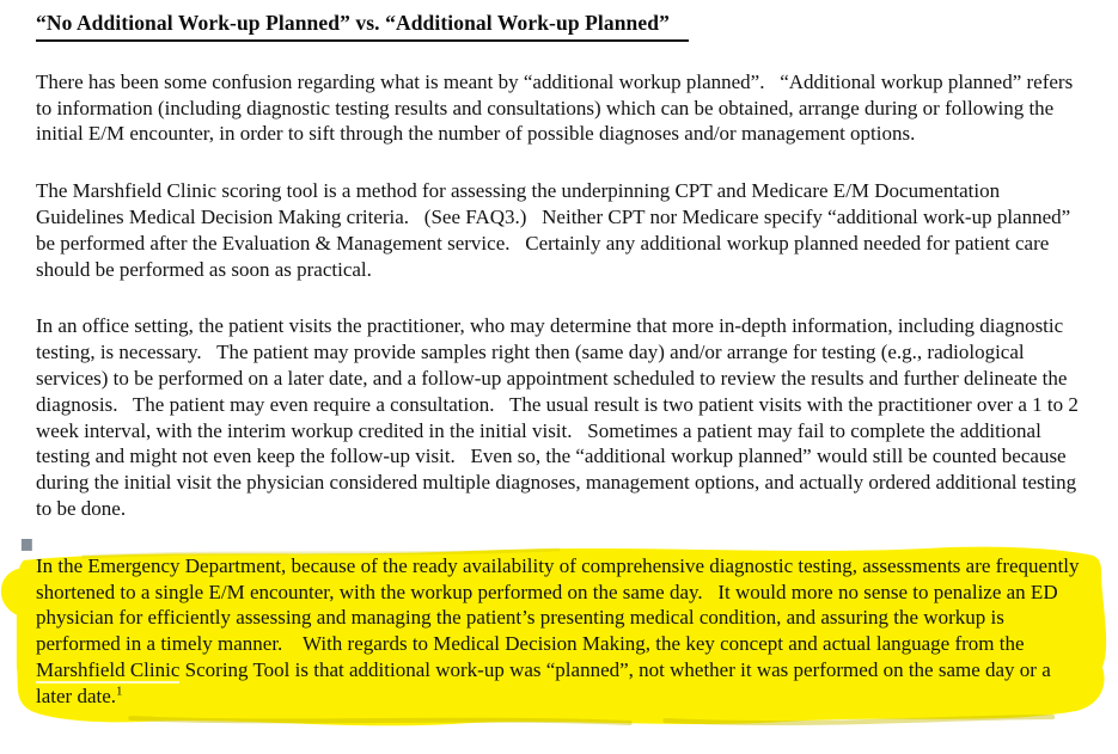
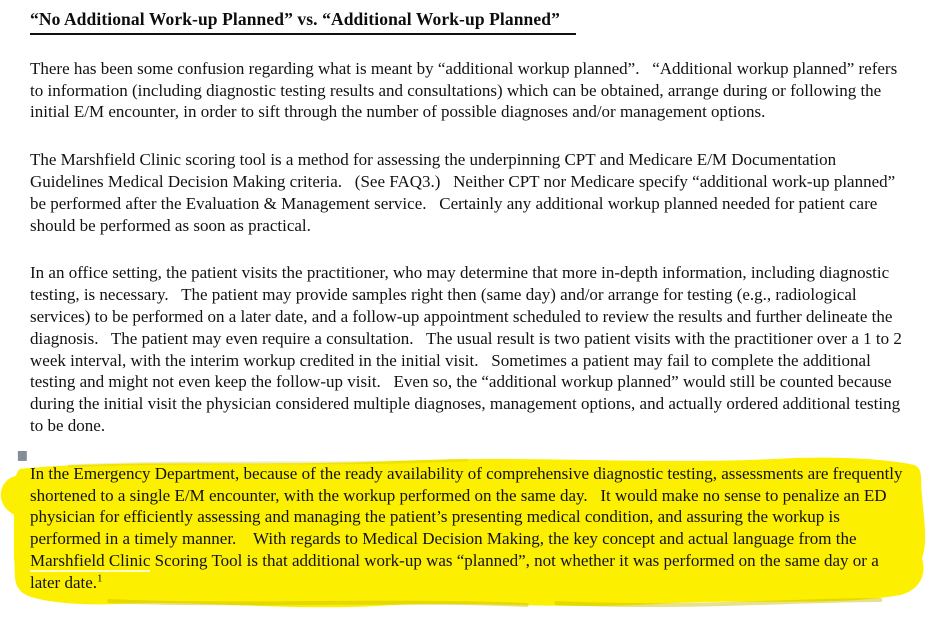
  “No Additional Work-up Planned” vs. “Additional Work-up Planned”
  There has been some confusion regarding what is meant by “additional workup planned”. “Additional workup planned” refers to information (including diagnostic testing results and consultations) which can be obtained, arrange during or following the initial E/M encounter, in order to sift through the number of possible diagnoses and/or management options.
  The Marshfield Clinic scoring tool is a method for assessing the underpinning CPT and Medicare E/M Documentation Guidelines Medical Decision Making criteria. (See FAQ3.) Neither CPT nor Medicare specify “additional work-up planned” be performed after the Evaluation & Management service. Certainly any additional workup planned needed for patient care should be performed as soon as practical.
  In an office setting, the patient visits the practitioner, who may determine that more in-depth information, including diagnostic testing, is necessary. The patient may provide samples right then (same day) and/or arrange for testing (e.g., radiological services) to be performed on a later date, and a follow-up appointment scheduled to review the results and further delineate the diagnosis. The patient may even require a consultation. The usual result is two patient visits with the practitioner over a 1 to 2 week interval, with the interim workup credited in the initial visit. Sometimes a patient may fail to complete the additional testing and might not even keep the follow-up visit. Even so, the “additional workup planned” would still be counted because during the initial visit the physician considered multiple diagnoses, management options, and actually ordered additional testing to be done.
- In the Emergency Department, because of the ready availability of comprehensive diagnostic testing, assessments are frequently shortened to a single E/M encounter, with the workup performed on the same day. It would more no sense to penalize an ED physician for efficiently assessing and managing the patient’s presenting medical condition, and assuring the workup is performed in a timely manner. With regards to Medical Decision Making, the key concept and actual language from the Marshfield Clinic Scoring Tool is that additional work-up was “planned”, not whether it was performed on the same day or a later date.1
+ In the Emergency Department, because of the ready availability of comprehensive diagnostic testing, assessments are frequently shortened to a single E/M encounter, with the workup performed on the same day. It would make no sense to penalize an ED physician for efficiently assessing and managing the patient’s presenting medical condition, and assuring the workup is performed in a timely manner. With regards to Medical Decision Making, the key concept and actual language from the Marshfield Clinic Scoring Tool is that additional work-up was “planned”, not whether it was performed on the same day or a later date.1
